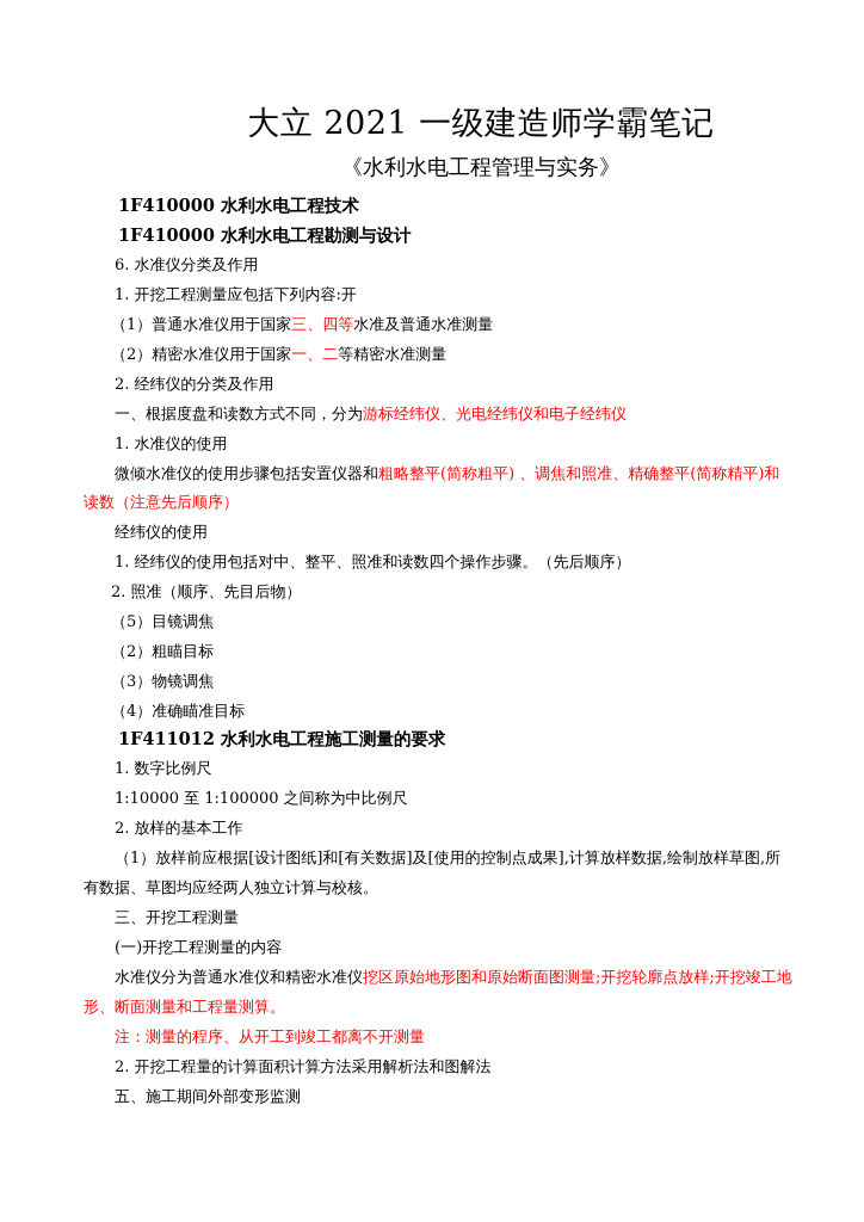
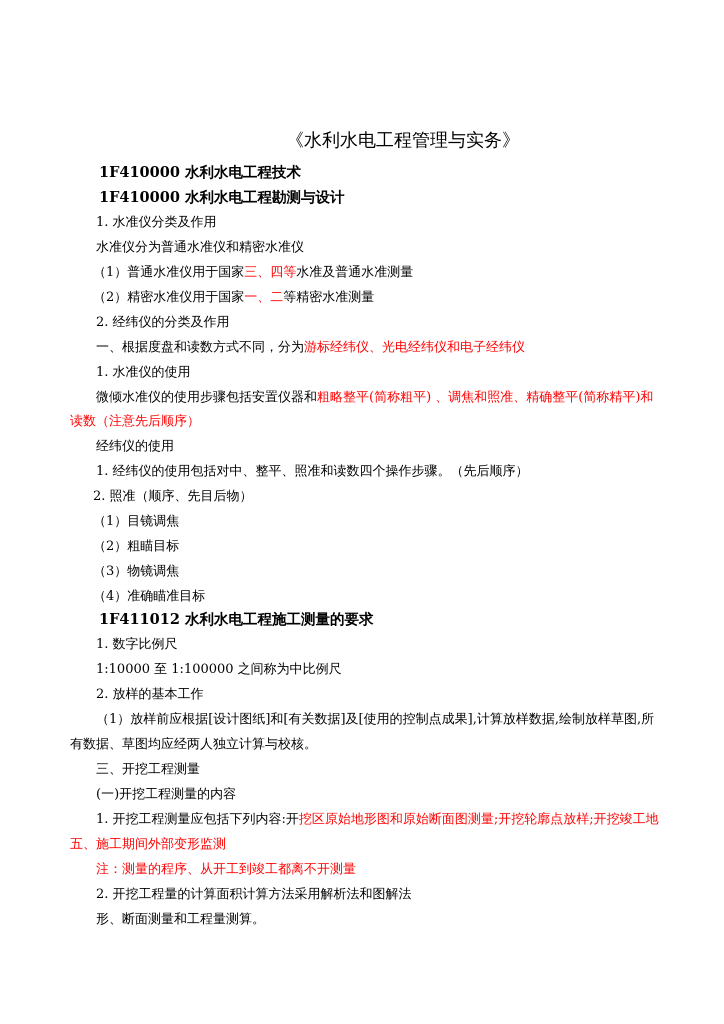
- 大立 2021 一级建造师学霸笔记
  《水利水电工程管理与实务》
  1F410000 水利水电工程技术
  1F410000 水利水电工程勘测与设计
- 6. 水准仪分类及作用
+ 1. 水准仪分类及作用
- 1. 开挖工程测量应包括下列内容:开
+ 水准仪分为普通水准仪和精密水准仪
  （1）普通水准仪用于国家三、四等水准及普通水准测量
  （2）精密水准仪用于国家一、二等精密水准测量
  2. 经纬仪的分类及作用
  一、根据度盘和读数方式不同，分为游标经纬仪、光电经纬仪和电子经纬仪
  1. 水准仪的使用
  微倾水准仪的使用步骤包括安置仪器和粗略整平(简称粗平) 、调焦和照准、精确整平(简称精平)和
  读数（注意先后顺序）
  经纬仪的使用
  1. 经纬仪的使用包括对中、整平、照准和读数四个操作步骤。（先后顺序）
  2. 照准（顺序、先目后物）
- （5）目镜调焦
+ （1）目镜调焦
  （2）粗瞄目标
  （3）物镜调焦
  （4）准确瞄准目标
  1F411012 水利水电工程施工测量的要求
  1. 数字比例尺
  1:10000 至 1:100000 之间称为中比例尺
  2. 放样的基本工作
  （1）放样前应根据[设计图纸]和[有关数据]及[使用的控制点成果],计算放样数据,绘制放样草图,所
  有数据、草图均应经两人独立计算与校核。
  三、开挖工程测量
  (一)开挖工程测量的内容
- 水准仪分为普通水准仪和精密水准仪挖区原始地形图和原始断面图测量;开挖轮廓点放样;开挖竣工地
+ 1. 开挖工程测量应包括下列内容:开挖区原始地形图和原始断面图测量;开挖轮廓点放样;开挖竣工地
- 形、断面测量和工程量测算。
+ 五、施工期间外部变形监测
  注：测量的程序、从开工到竣工都离不开测量
  2. 开挖工程量的计算面积计算方法采用解析法和图解法
- 五、施工期间外部变形监测
+ 形、断面测量和工程量测算。
